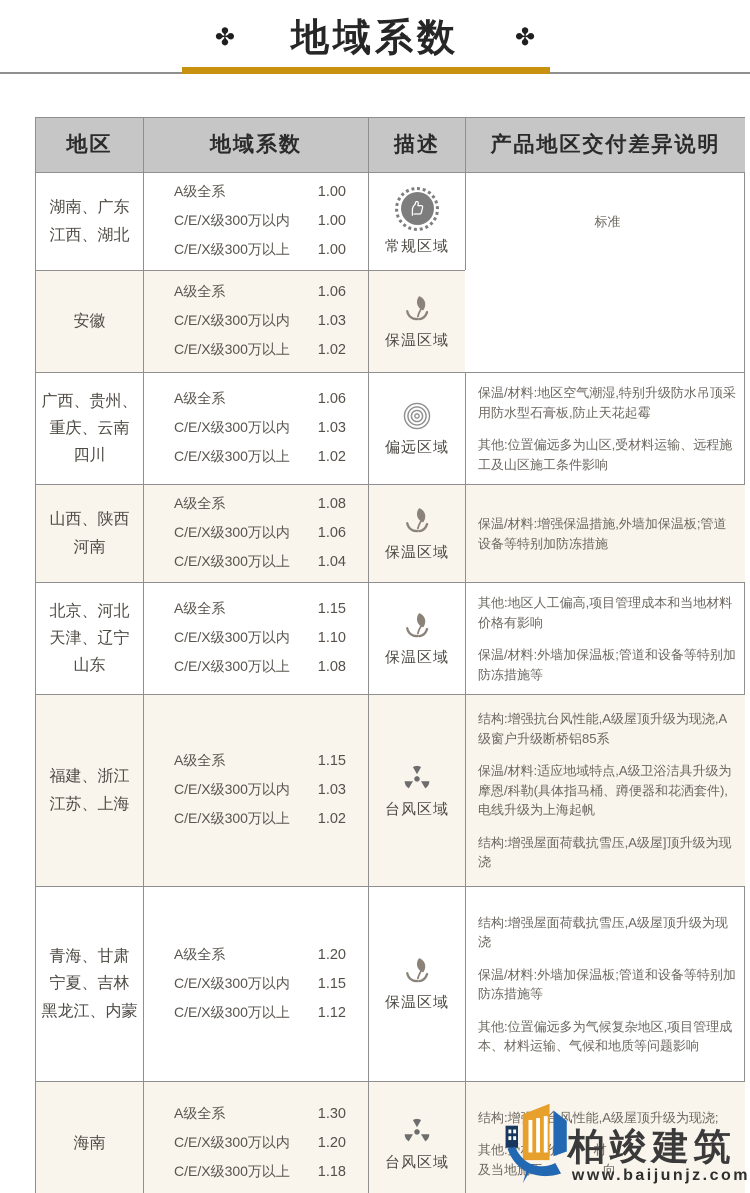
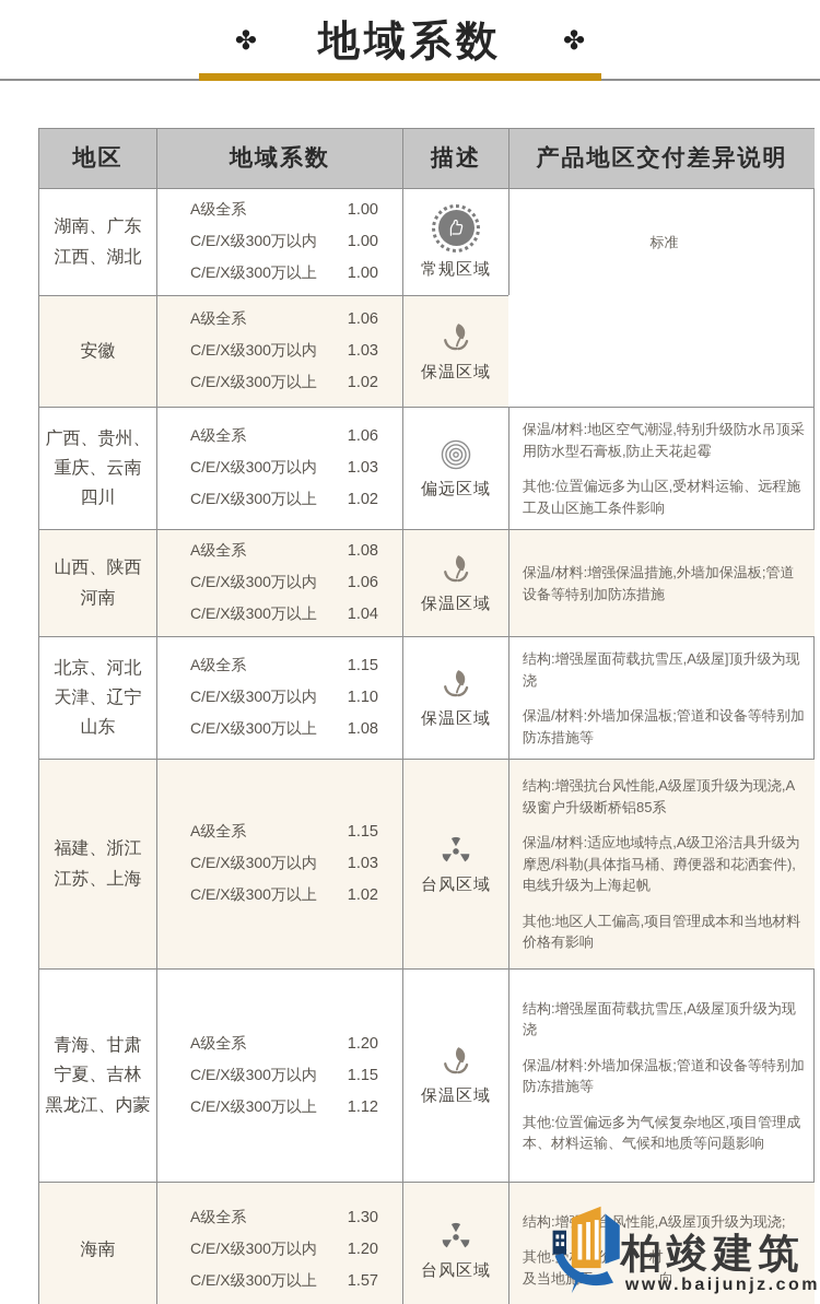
  ✤
  地域系数
  ✤
  地区
  地域系数
  描述
  产品地区交付差异说明
  湖南、广东
  江西、湖北
  A级全系
  1.00
  C/E/X级300万以内
  1.00
  C/E/X级300万以上
  1.00
  常规区域
  标准
  安徽
  A级全系
  1.06
  C/E/X级300万以内
  1.03
  C/E/X级300万以上
  1.02
  保温区域
  广西、贵州、
  重庆、云南
  四川
  A级全系
  1.06
  C/E/X级300万以内
  1.03
  C/E/X级300万以上
  1.02
  偏远区域
  保温/材料:地区空气潮湿,特别升级防水吊顶采用防水型石膏板,防止天花起霉
  其他:位置偏远多为山区,受材料运输、远程施工及山区施工条件影响
  山西、陕西
  河南
  A级全系
  1.08
  C/E/X级300万以内
  1.06
  C/E/X级300万以上
  1.04
  保温区域
  保温/材料:增强保温措施,外墙加保温板;管道设备等特别加防冻措施
  北京、河北
  天津、辽宁
  山东
  A级全系
  1.15
  C/E/X级300万以内
  1.10
  C/E/X级300万以上
  1.08
  保温区域
- 其他:地区人工偏高,项目管理成本和当地材料价格有影响
+ 结构:增强屋面荷载抗雪压,A级屋]顶升级为现浇
  保温/材料:外墙加保温板;管道和设备等特别加防冻措施等
  福建、浙江
  江苏、上海
  A级全系
  1.15
  C/E/X级300万以内
  1.03
  C/E/X级300万以上
  1.02
  台风区域
  结构:增强抗台风性能,A级屋顶升级为现浇,A级窗户升级断桥铝85系
  保温/材料:适应地域特点,A级卫浴洁具升级为摩恩/科勒(具体指马桶、蹲便器和花洒套件),电线升级为上海起帆
- 结构:增强屋面荷载抗雪压,A级屋]顶升级为现浇
+ 其他:地区人工偏高,项目管理成本和当地材料价格有影响
  青海、甘肃
  宁夏、吉林
  黑龙江、内蒙
  A级全系
  1.20
  C/E/X级300万以内
  1.15
  C/E/X级300万以上
  1.12
  保温区域
  结构:增强屋面荷载抗雪压,A级屋顶升级为现浇
  保温/材料:外墙加保温板;管道和设备等特别加防冻措施等
  其他:位置偏远多为气候复杂地区,项目管理成本、材料运输、气候和地质等问题影响
  海南
  A级全系
  1.30
  C/E/X级300万以内
  1.20
  C/E/X级300万以上
- 1.18
+ 1.57
  台风区域
  结构:增台风性能,A级屋顶升级为现浇;
  材
  向
  柏竣建筑
  www.baijunjz.com
